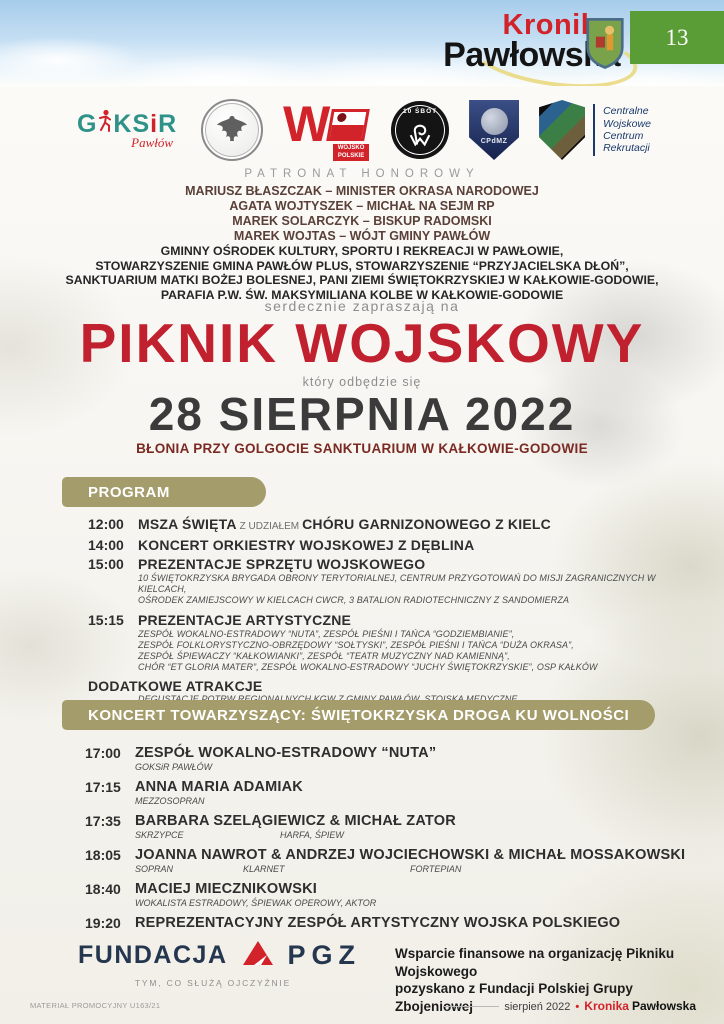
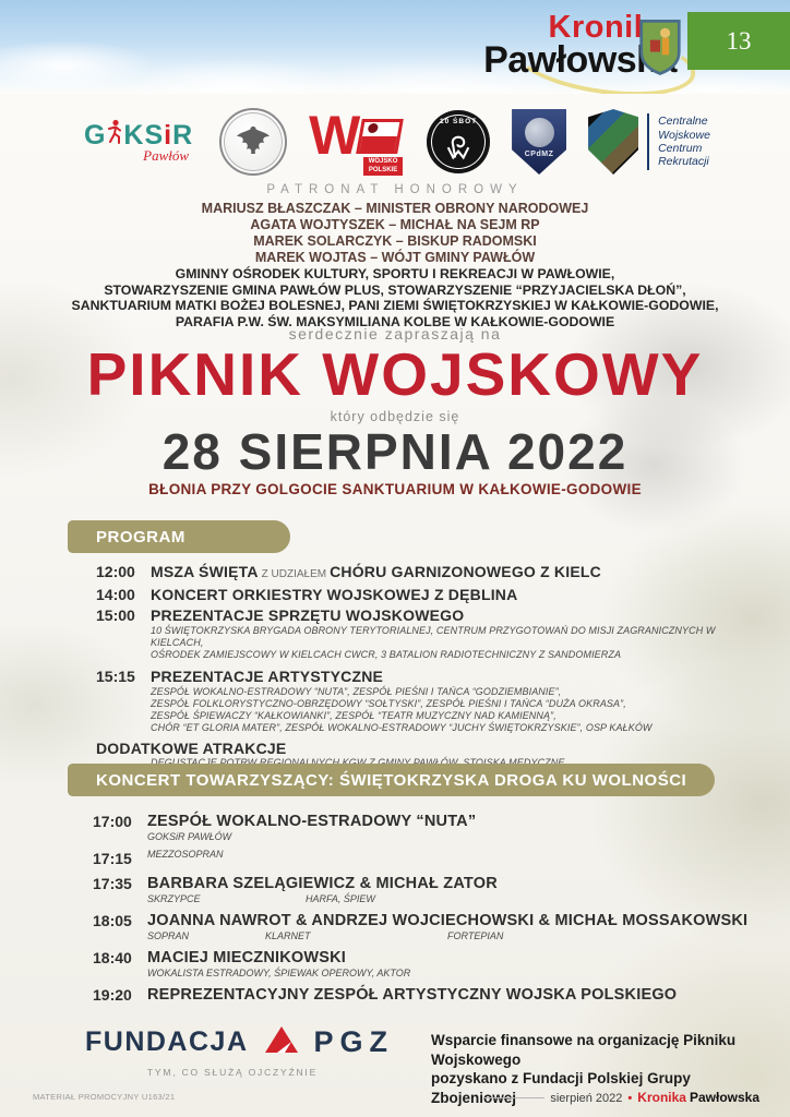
  Kroni
  Pawłows
  13
  G
  KS
  i
  R
  Pawłów
  W
  Centralne
  Wojskowe
  Centrum
  Rekrutacji
  PATRONAT HONOROWY
- MARIUSZ BŁASZCZAK – MINISTER OKRASA NARODOWEJ
+ MARIUSZ BŁASZCZAK – MINISTER OBRONY NARODOWEJ
  AGATA WOJTYSZEK – MICHAŁ NA SEJM RP
  MAREK SOLARCZYK – BISKUP RADOMSKI
  MAREK WOJTAS – WÓJT GMINY PAWŁÓW
  GMINNY OŚRODEK KULTURY, SPORTU I REKREACJI W PAWŁOWIE,
  STOWARZYSZENIE GMINA PAWŁÓW PLUS, STOWARZYSZENIE “PRZYJACIELSKA DŁOŃ”,
  SANKTUARIUM MATKI BOŻEJ BOLESNEJ, PANI ZIEMI ŚWIĘTOKRZYSKIEJ W KAŁKOWIE-GODOWIE,
  PARAFIA P.W. ŚW. MAKSYMILIANA KOLBE W KAŁKOWIE-GODOWIE
  serdecznie zapraszają na
  PIKNIK WOJSKOWY
  który odbędzie się
  28 SIERPNIA 2022
  BŁONIA PRZY GOLGOCIE SANKTUARIUM W KAŁKOWIE-GODOWIE
  PROGRAM
  12:00
  MSZA ŚWIĘTA Z UDZIAŁEM CHÓRU GARNIZONOWEGO Z KIELC
  14:00
  KONCERT ORKIESTRY WOJSKOWEJ Z DĘBLINA
  15:00
  PREZENTACJE SPRZĘTU WOJSKOWEGO
  10 ŚWIĘTOKRZYSKA BRYGADA OBRONY TERYTORIALNEJ, CENTRUM PRZYGOTOWAŃ DO MISJI ZAGRANICZNYCH W KIELCACH,
  OŚRODEK ZAMIEJSCOWY W KIELCACH CWCR, 3 BATALION RADIOTECHNICZNY Z SANDOMIERZA
  15:15
  PREZENTACJE ARTYSTYCZNE
  ZESPÓŁ WOKALNO-ESTRADOWY “NUTA”, ZESPÓŁ PIEŚNI I TAŃCA “GODZIEMBIANIE”,
  ZESPÓŁ FOLKLORYSTYCZNO-OBRZĘDOWY “SOŁTYSKI”, ZESPÓŁ PIEŚNI I TAŃCA “DUŻA OKRASA”,
  ZESPÓŁ ŚPIEWACZY “KAŁKOWIANKI”, ZESPÓŁ “TEATR MUZYCZNY NAD KAMIENNĄ”,
  CHÓR “ET GLORIA MATER”, ZESPÓŁ WOKALNO-ESTRADOWY “JUCHY ŚWIĘTOKRZYSKIE”, OSP KAŁKÓW
  DODATKOWE ATRAKCJE
  DEGUSTACJE POTRW REGIONALNYCH KGW Z GMINY PAWŁÓW, STOISKA MEDYCZNE,
  KONCERT TOWARZYSZĄCY: ŚWIĘTOKRZYSKA DROGA KU WOLNOŚCI
  17:00
  ZESPÓŁ WOKALNO-ESTRADOWY “NUTA”
  GOKSiR PAWŁÓW
  17:15
- ANNA MARIA ADAMIAK
  MEZZOSOPRAN
  17:35
  BARBARA SZELĄGIEWICZ & MICHAŁ ZATOR
  SKRZYPCE HARFA, ŚPIEW
  18:05
  JOANNA NAWROT & ANDRZEJ WOJCIECHOWSKI & MICHAŁ MOSSAKOWSKI
  SOPRAN KLARNET FORTEPIAN
  18:40
  MACIEJ MIECZNIKOWSKI
  WOKALISTA ESTRADOWY, ŚPIEWAK OPEROWY, AKTOR
  19:20
  REPREZENTACYJNY ZESPÓŁ ARTYSTYCZNY WOJSKA POLSKIEGO
  FUNDACJA
  PGZ
  TYM, CO SŁUŻĄ OJCZYŹNIE
  Wsparcie finansowe na organizację Pikniku Wojskowego
  pozyskano z Fundacji Polskiej Grupy Zbojeni
  MATERIAŁ PROMOCYJNY U163/21
  sierpień 2022
  •
  Kronika
  Pawłowska
